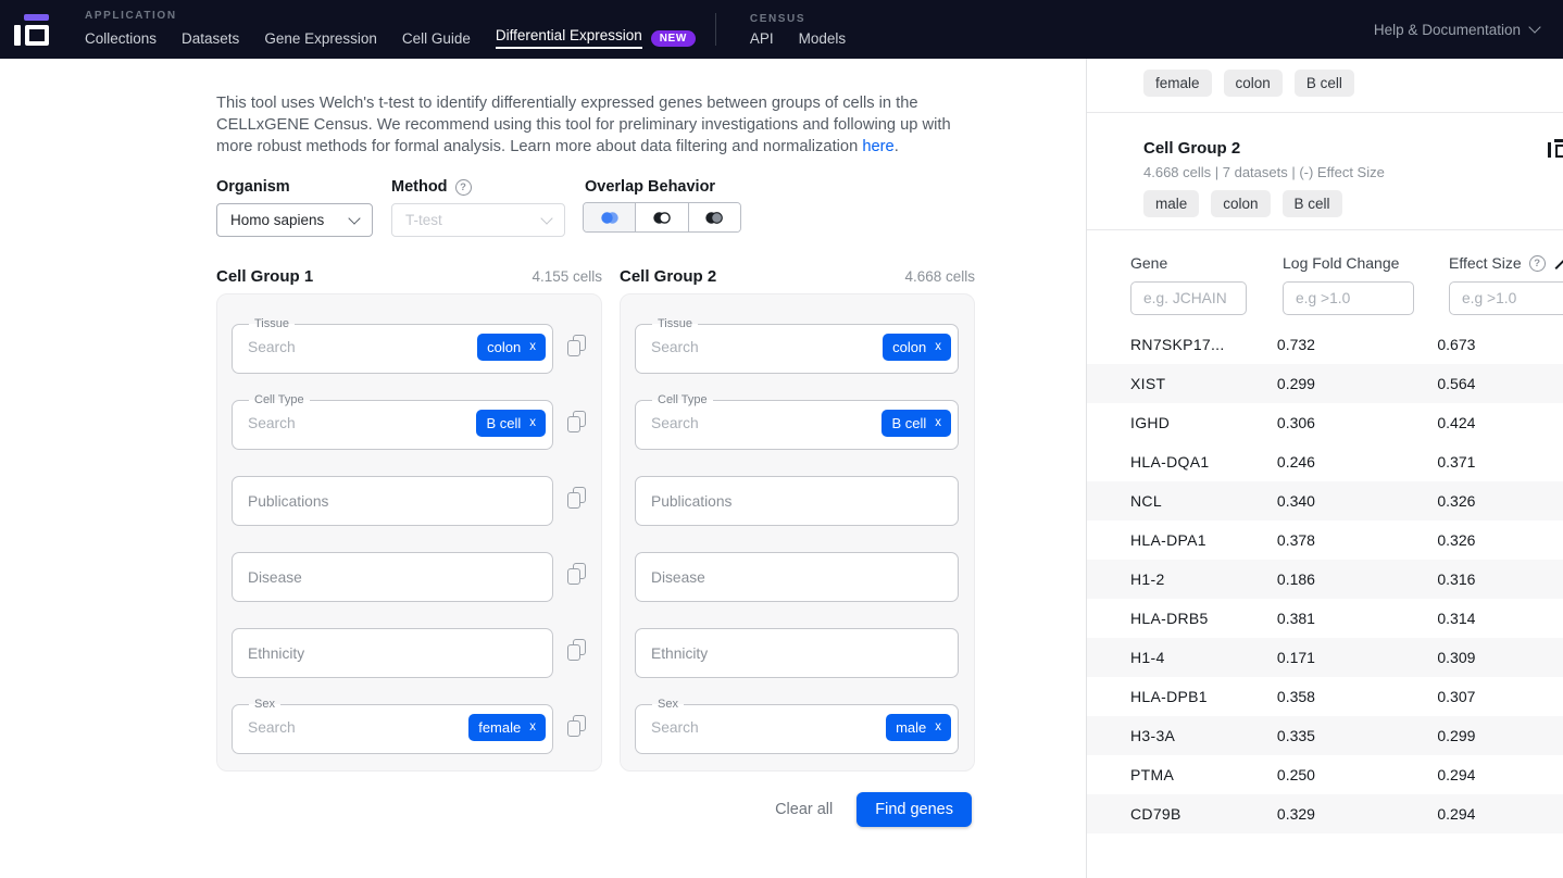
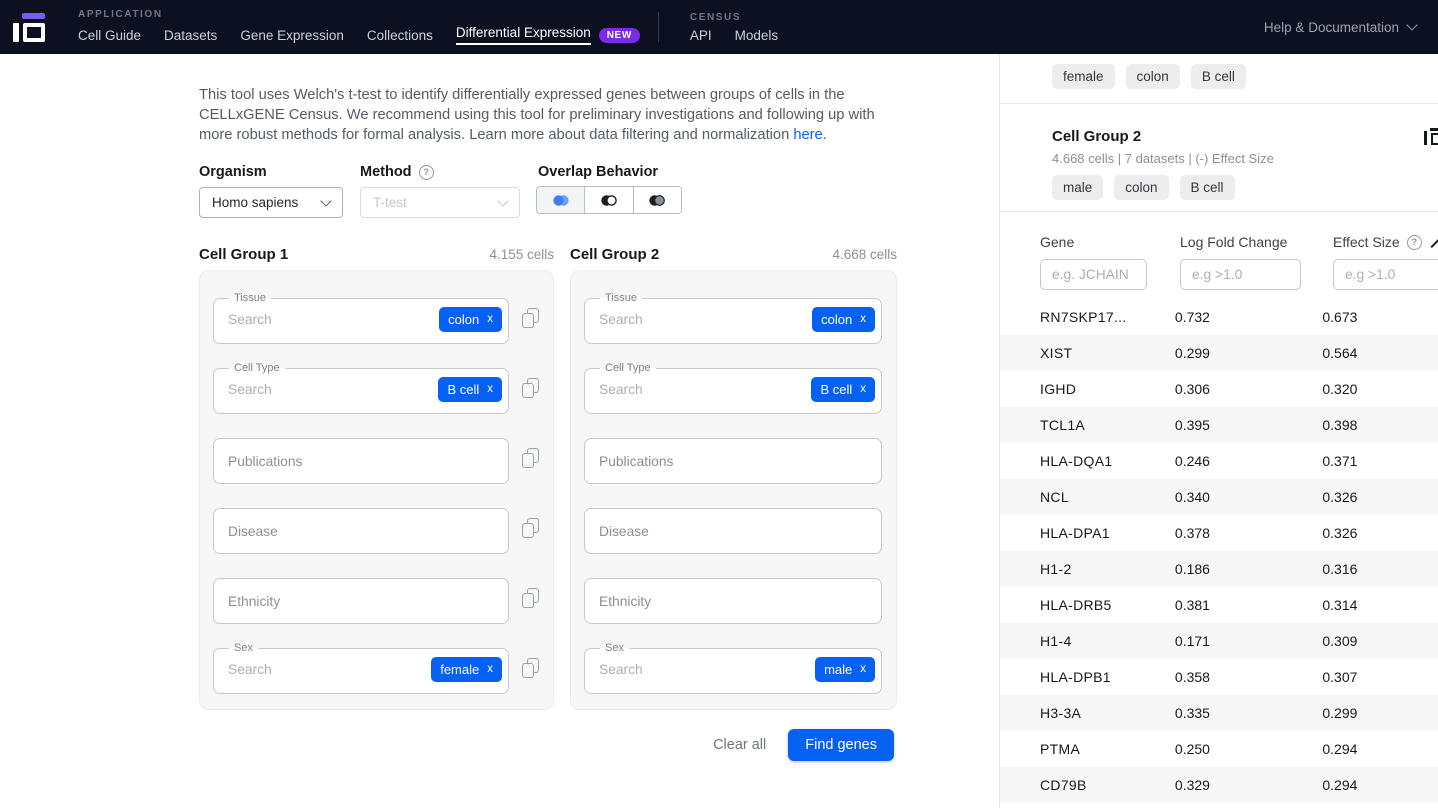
  APPLICATION
- Collections
+ Cell Guide
  Datasets
  Gene Expression
- Cell Guide
+ Collections
  Differential Expression
  NEW
  CENSUS
  API
  Models
  Help & Documentation
  This tool uses Welch's t-test to identify differentially expressed genes between groups of cells in the CELLxGENE Census. We recommend using this tool for preliminary investigations and following up with more robust methods for formal analysis. Learn more about data filtering and normalization here.
  Organism
  Method
  ?
  Overlap Behavior
  Homo sapiens
  T-test
  Cell Group 1
  4.155 cells
  Cell Group 2
  4.668 cells
  Tissue
  Search
  colon
  x
  Cell Type
  Search
  B cell
  x
  Publications
  Disease
  Ethnicity
  Sex
  Search
  female
  x
  Tissue
  Search
  colon
  x
  Cell Type
  Search
  B cell
  x
  Publications
  Disease
  Ethnicity
  Sex
  Search
  male
  x
  Clear all
  Find genes
  female
  colon
  B cell
  Cell Group 2
  4.668 cells | 7 datasets | (-) Effect Size
  male
  colon
  B cell
  Gene
  Log Fold Change
  Effect Size
  ?
  e.g. JCHAIN
  e.g >1.0
  e.g >1.0
  RN7SKP17...
  0.732
  0.673
  XIST
  0.299
  0.564
  IGHD
  0.306
- 0.424
+ 0.320
+ TCL1A
+ 0.395
+ 0.398
  HLA-DQA1
  0.246
  0.371
  NCL
  0.340
  0.326
  HLA-DPA1
  0.378
  0.326
  H1-2
  0.186
  0.316
  HLA-DRB5
  0.381
  0.314
  H1-4
  0.171
  0.309
  HLA-DPB1
  0.358
  0.307
  H3-3A
  0.335
  0.299
  PTMA
  0.250
  0.294
  CD79B
  0.329
  0.294
